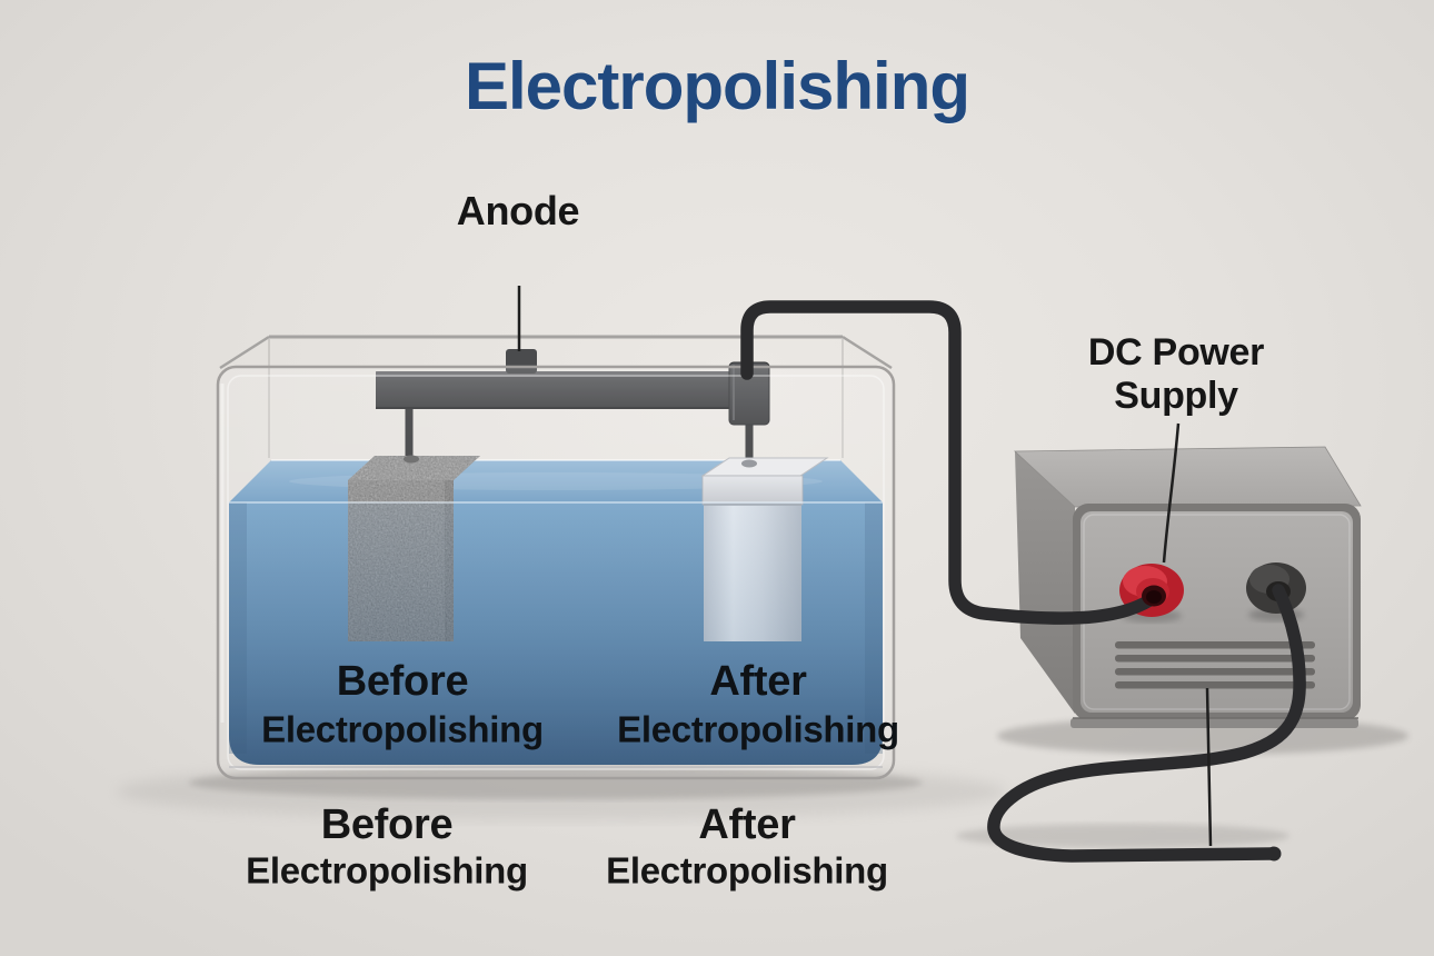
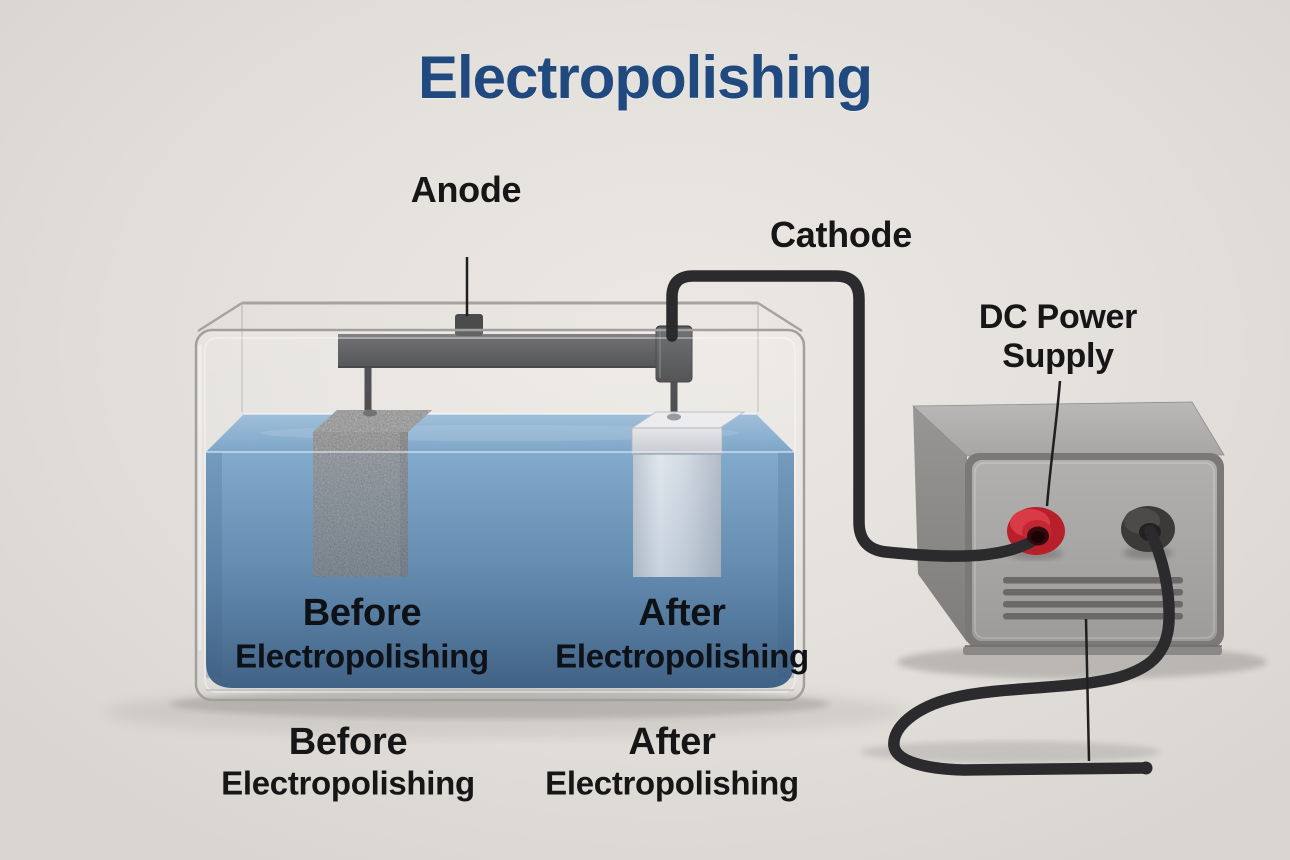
  Electropolishing
  Anode
+ Cathode
  DC Power
  Supply
  Before
  Electropolishing
  After
  Electropolishing
  Before
  Electropolishing
  After
  Electropolishing
